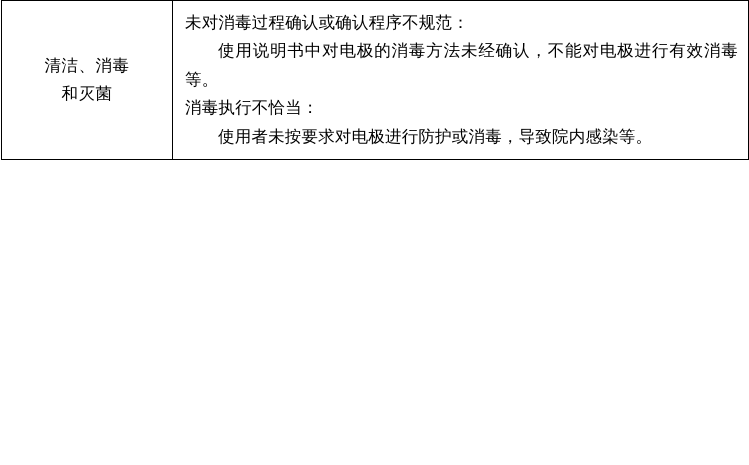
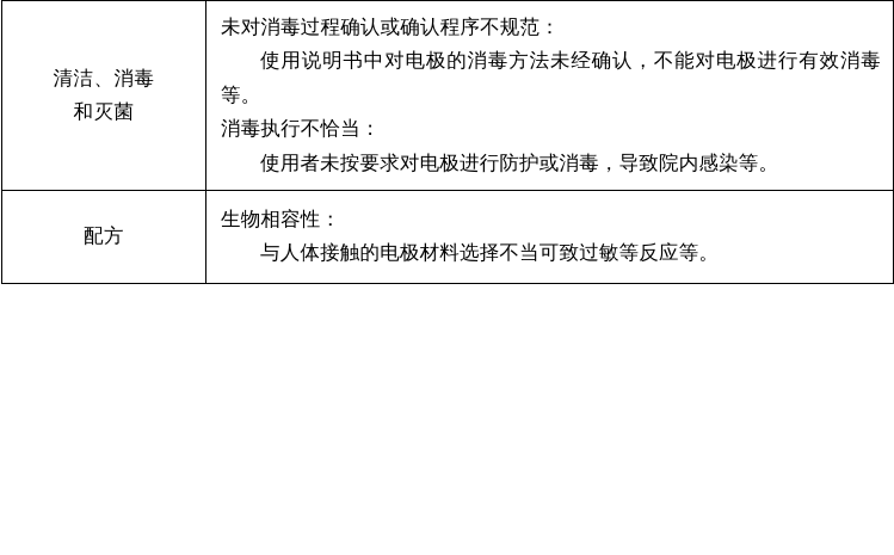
  清洁、消毒 和灭菌	未对消毒过程确认或确认程序不规范： 使用说明书中对电极的消毒方法未经确认，不能对电极进行有效消毒等。 消毒执行不恰当： 使用者未按要求对电极进行防护或消毒，导致院内感染等。
+ 配方	生物相容性： 与人体接触的电极材料选择不当可致过敏等反应等。
